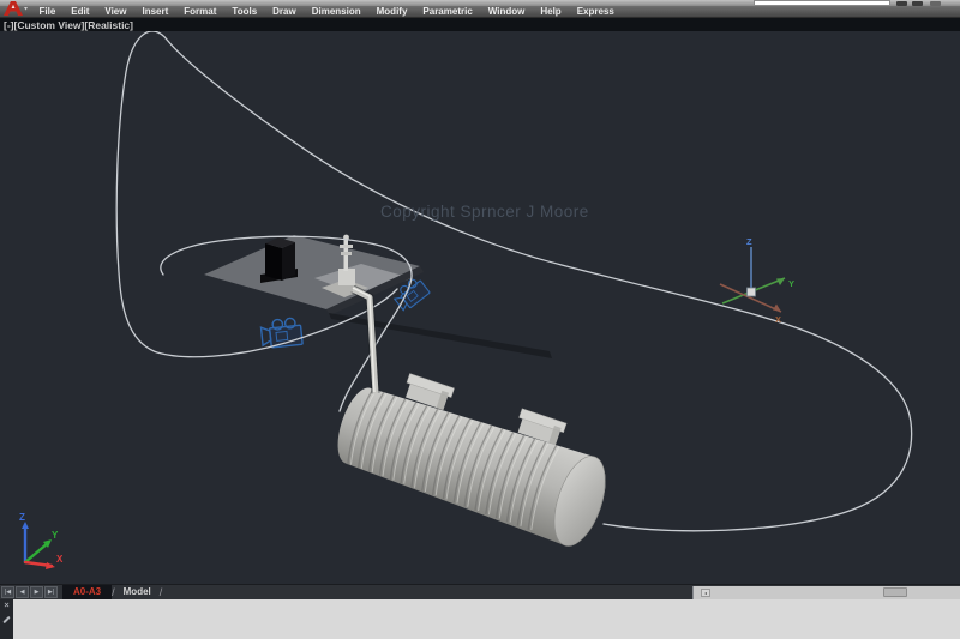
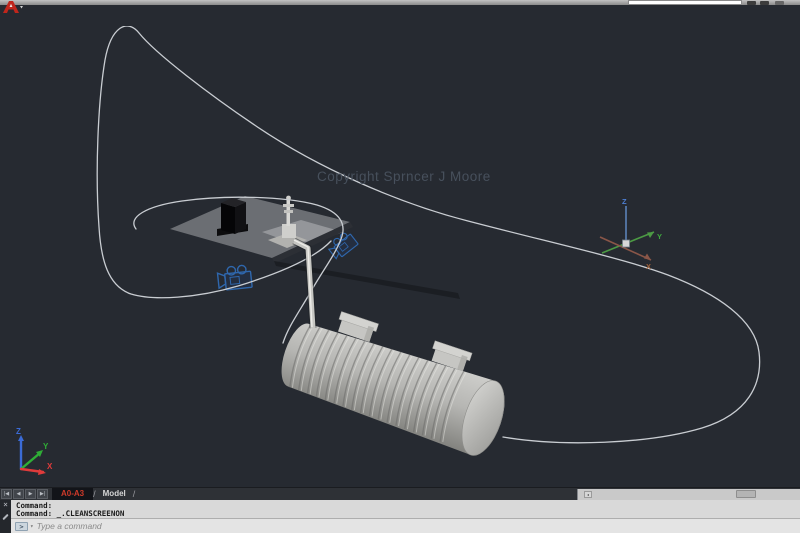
- File
- Edit
- View
- Insert
- Format
- Tools
- Draw
- Dimension
- Modify
- Parametric
- Window
- Help
- Express
- [-][Custom View][Realistic]
  Z
  Y
  X
  Z
  Y
  X
  Copyright Sprncer J Moore
  A0-A3
  /
  Model
  /
  ×
+ Command:
+ Command: _.CLEANSCREENON
+ >
+ Type a command
